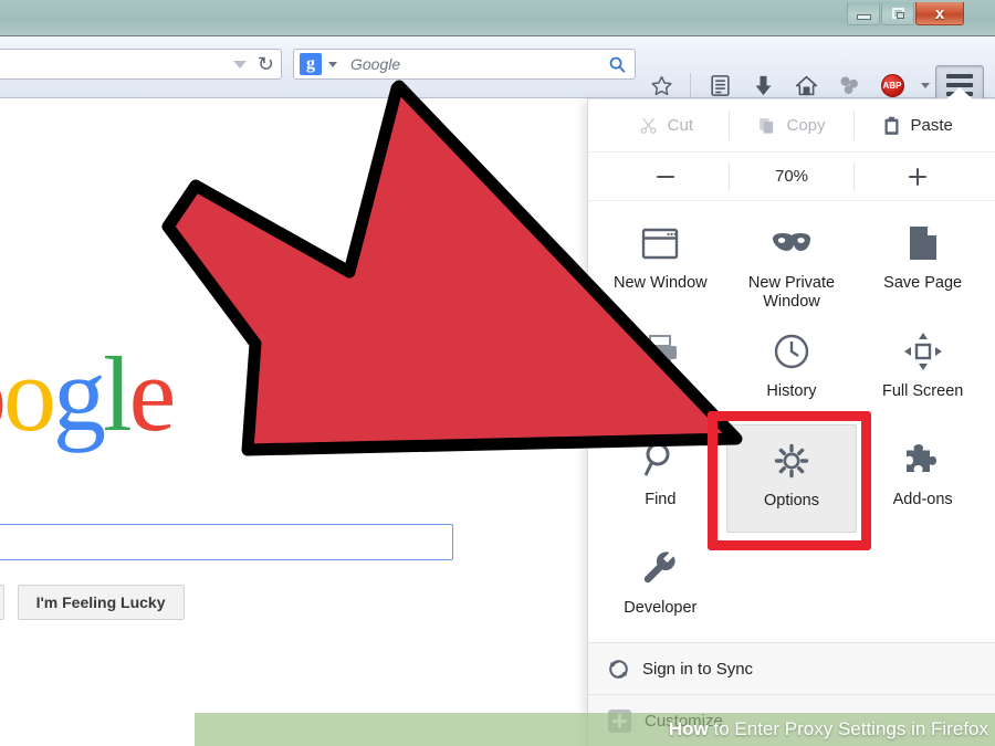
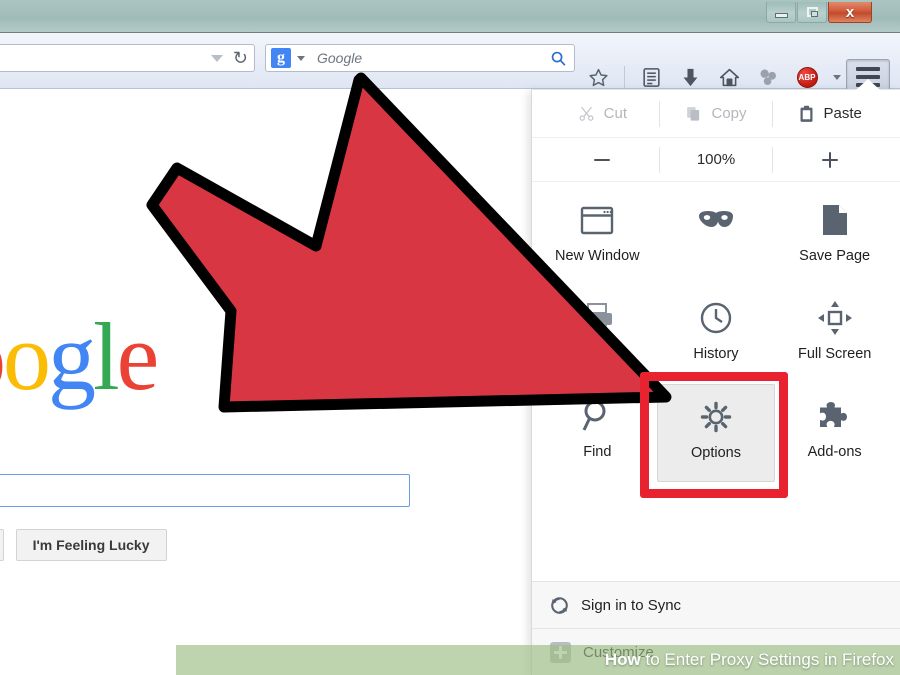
  x
  ↻
  g
  Google
  ABP
  ogle
  I'm Feeling Lucky
  Cut
  Copy
  Paste
- 70%
+ 100%
  New Window
- New Private Window
  Save Page
  History
  Full Screen
  Find
  Options
  Add-ons
- Developer
  Sign in to Sync
  Customize
  How to Enter Proxy Settings in Firefox
